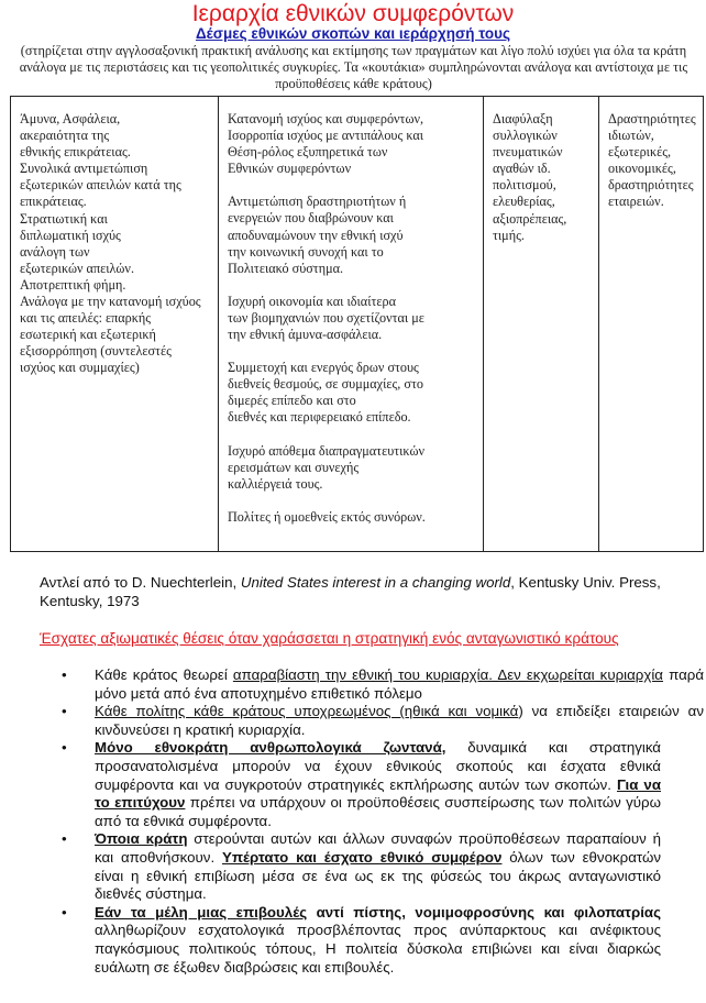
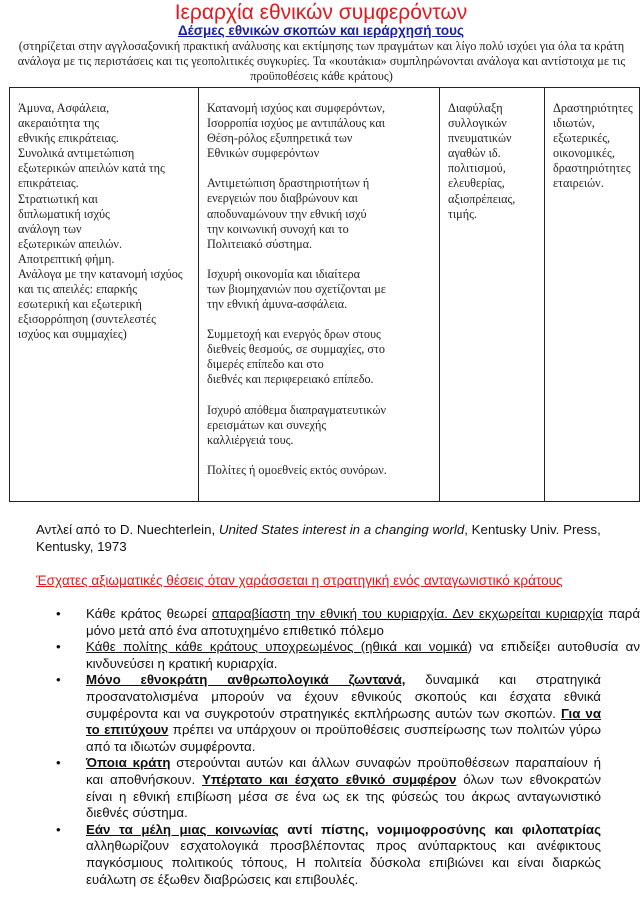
  Ιεραρχία εθνικών συμφερόντων
  Δέσμες εθνικών σκοπών και ιεράρχησή τους
  (στηρίζεται στην αγγλοσαξονική πρακτική ανάλυσης και εκτίμησης των πραγμάτων και λίγο πολύ ισχύει για όλα τα κράτη ανάλογα με τις περιστάσεις και τις γεοπολιτικές συγκυρίες. Τα «κουτάκια» συμπληρώνονται ανάλογα και αντίστοιχα με τις προϋποθέσεις κάθε κράτους)
  Άμυνα, Ασφάλεια,ακεραιότητα τηςεθνικής επικράτειας.Συνολικά αντιμετώπισηεξωτερικών απειλών κατά τηςεπικράτειας.Στρατιωτική καιδιπλωματική ισχύςανάλογη τωνεξωτερικών απειλών.Αποτρεπτική φήμη.Ανάλογα με την κατανομή ισχύοςκαι τις απειλές: επαρκήςεσωτερική και εξωτερικήεξισορρόπηση (συντελεστέςισχύος και συμμαχίες)	Κατανομή ισχύος και συμφερόντων,Ισορροπία ισχύος με αντιπάλους καιΘέση-ρόλος εξυπηρετικά τωνΕθνικών συμφερόντωνΑντιμετώπιση δραστηριοτήτων ήενεργειών που διαβρώνουν καιαποδυναμώνουν την εθνική ισχύτην κοινωνική συνοχή και τοΠολιτειακό σύστημα.Ισχυρή οικονομία και ιδιαίτερατων βιομηχανιών που σχετίζονται μετην εθνική άμυνα-ασφάλεια.Συμμετοχή και ενεργός δρων στουςδιεθνείς θεσμούς, σε συμμαχίες, στοδιμερές επίπεδο και στοδιεθνές και περιφερειακό επίπεδο.Ισχυρό απόθεμα διαπραγματευτικώνερεισμάτων και συνεχήςκαλλιέργειά τους.Πολίτες ή ομοεθνείς εκτός συνόρων.	Διαφύλαξησυλλογικώνπνευματικώναγαθών ιδ.πολιτισμού,ελευθερίας,αξιοπρέπειας,τιμής.	Δραστηριότητεςιδιωτών,εξωτερικές,οικονομικές,δραστηριότητεςεταιρειών.
  Αντλεί από το D. Nuechterlein, United States interest in a changing world, Kentusky Univ. Press, Kentusky, 1973
  Έσχατες αξιωματικές θέσεις όταν χαράσσεται η στρατηγική ενός ανταγωνιστικό κράτους
  •
  Κάθε κράτος θεωρεί απαραβίαστη την εθνική του κυριαρχία. Δεν εκχωρείται κυριαρχία παρά μόνο μετά από ένα αποτυχημένο επιθετικό πόλεμο
  •
- Κάθε πολίτης κάθε κράτους υποχρεωμένος (ηθικά και νομικά) να επιδείξει εταιρειών αν κινδυνεύσει η κρατική κυριαρχία.
+ Κάθε πολίτης κάθε κράτους υποχρεωμένος (ηθικά και νομικά) να επιδείξει αυτοθυσία αν κινδυνεύσει η κρατική κυριαρχία.
  •
- Μόνο εθνοκράτη ανθρωπολογικά ζωντανά, δυναμικά και στρατηγικά προσανατολισμένα μπορούν να έχουν εθνικούς σκοπούς και έσχατα εθνικά συμφέροντα και να συγκροτούν στρατηγικές εκπλήρωσης αυτών των σκοπών. Για να το επιτύχουν πρέπει να υπάρχουν οι προϋποθέσεις συσπείρωσης των πολιτών γύρω από τα εθνικά συμφέροντα.
+ Μόνο εθνοκράτη ανθρωπολογικά ζωντανά, δυναμικά και στρατηγικά προσανατολισμένα μπορούν να έχουν εθνικούς σκοπούς και έσχατα εθνικά συμφέροντα και να συγκροτούν στρατηγικές εκπλήρωσης αυτών των σκοπών. Για να το επιτύχουν πρέπει να υπάρχουν οι προϋποθέσεις συσπείρωσης των πολιτών γύρω από τα ιδιωτών συμφέροντα.
  •
  Όποια κράτη στερούνται αυτών και άλλων συναφών προϋποθέσεων παραπαίουν ή και αποθνήσκουν. Υπέρτατο και έσχατο εθνικό συμφέρον όλων των εθνοκρατών είναι η εθνική επιβίωση μέσα σε ένα ως εκ της φύσεώς του άκρως ανταγωνιστικό διεθνές σύστημα.
  •
- Εάν τα μέλη μιας επιβουλές αντί πίστης, νομιμοφροσύνης και φιλοπατρίας αλληθωρίζουν εσχατολογικά προσβλέποντας προς ανύπαρκτους και ανέφικτους παγκόσμιους πολιτικούς τόπους, Η πολιτεία δύσκολα επιβιώνει και είναι διαρκώς ευάλωτη σε έξωθεν διαβρώσεις και επιβουλές.
+ Εάν τα μέλη μιας κοινωνίας αντί πίστης, νομιμοφροσύνης και φιλοπατρίας αλληθωρίζουν εσχατολογικά προσβλέποντας προς ανύπαρκτους και ανέφικτους παγκόσμιους πολιτικούς τόπους, Η πολιτεία δύσκολα επιβιώνει και είναι διαρκώς ευάλωτη σε έξωθεν διαβρώσεις και επιβουλές.
